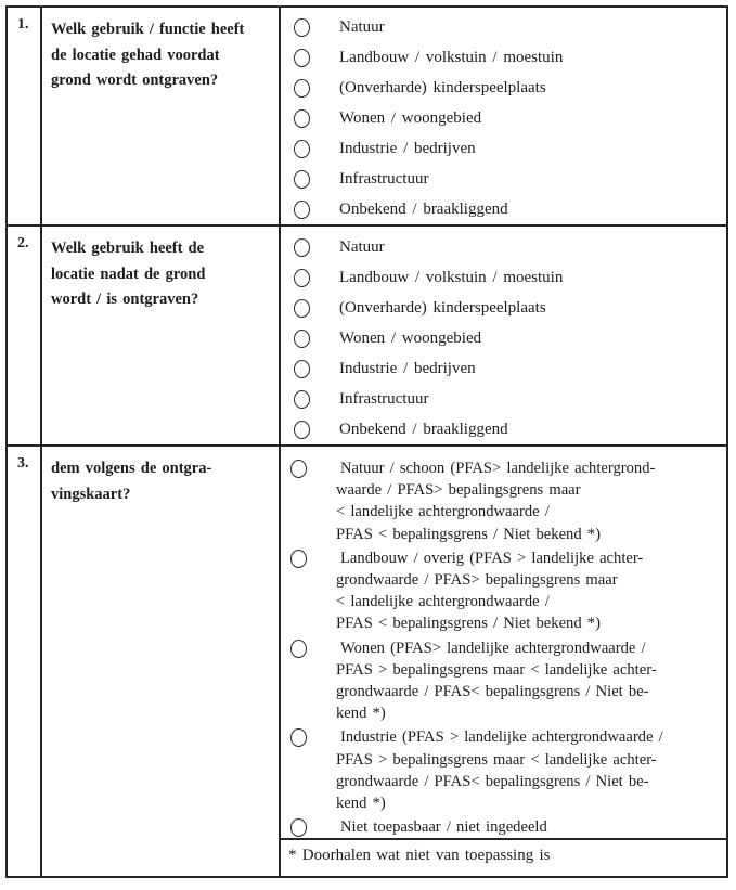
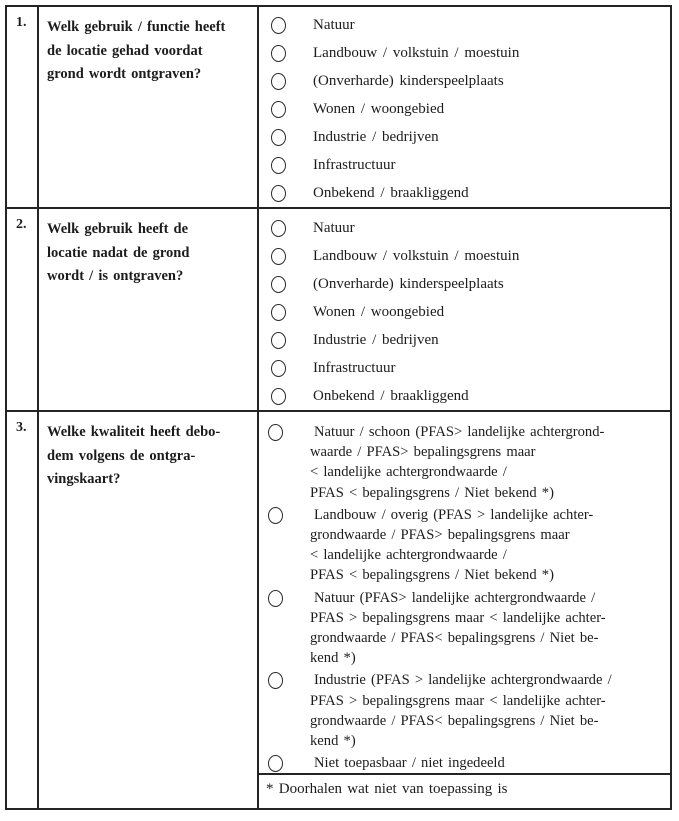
  1.
  Welk gebruik / functie heeft
  de locatie gehad voordat
  grond wordt ontgraven?
  Natuur
  Landbouw / volkstuin / moestuin
  (Onverharde) kinderspeelplaats
  Wonen / woongebied
  Industrie / bedrijven
  Infrastructuur
  Onbekend / braakliggend
  2.
  Welk gebruik heeft de
  locatie nadat de grond
  wordt / is ontgraven?
  Natuur
  Landbouw / volkstuin / moestuin
  (Onverharde) kinderspeelplaats
  Wonen / woongebied
  Industrie / bedrijven
  Infrastructuur
  Onbekend / braakliggend
  3.
+ Welke kwaliteit heeft debo-
  dem volgens de ontgra-
  vingskaart?
  Natuur / schoon (PFAS> landelijke achtergrond-
  waarde / PFAS> bepalingsgrens maar
  < landelijke achtergrondwaarde /
  PFAS < bepalingsgrens / Niet bekend *)
  Landbouw / overig (PFAS > landelijke achter-
  grondwaarde / PFAS> bepalingsgrens maar
  < landelijke achtergrondwaarde /
  PFAS < bepalingsgrens / Niet bekend *)
- Wonen (PFAS> landelijke achtergrondwaarde /
+ Natuur (PFAS> landelijke achtergrondwaarde /
  PFAS > bepalingsgrens maar < landelijke achter-
  grondwaarde / PFAS< bepalingsgrens / Niet be-
  kend *)
  Industrie (PFAS > landelijke achtergrondwaarde /
  PFAS > bepalingsgrens maar < landelijke achter-
  grondwaarde / PFAS< bepalingsgrens / Niet be-
  kend *)
  Niet toepasbaar / niet ingedeeld
  * Doorhalen wat niet van toepassing is
